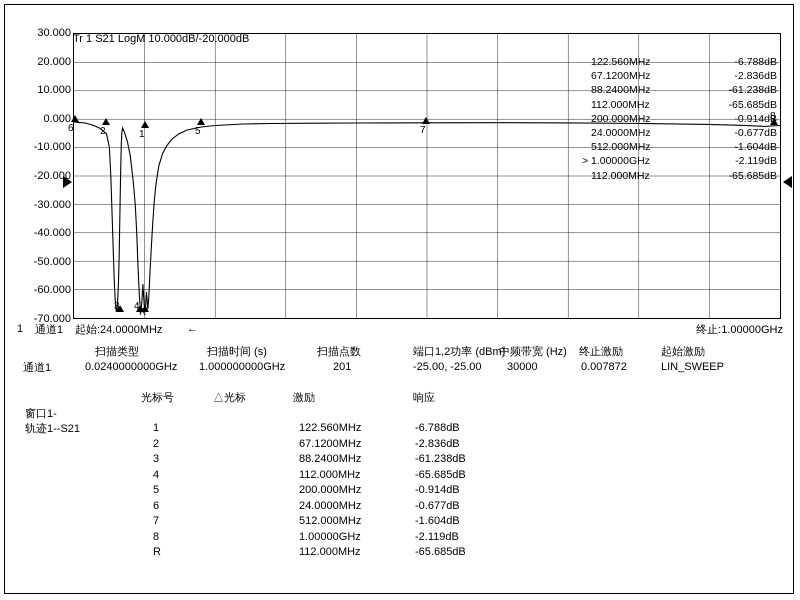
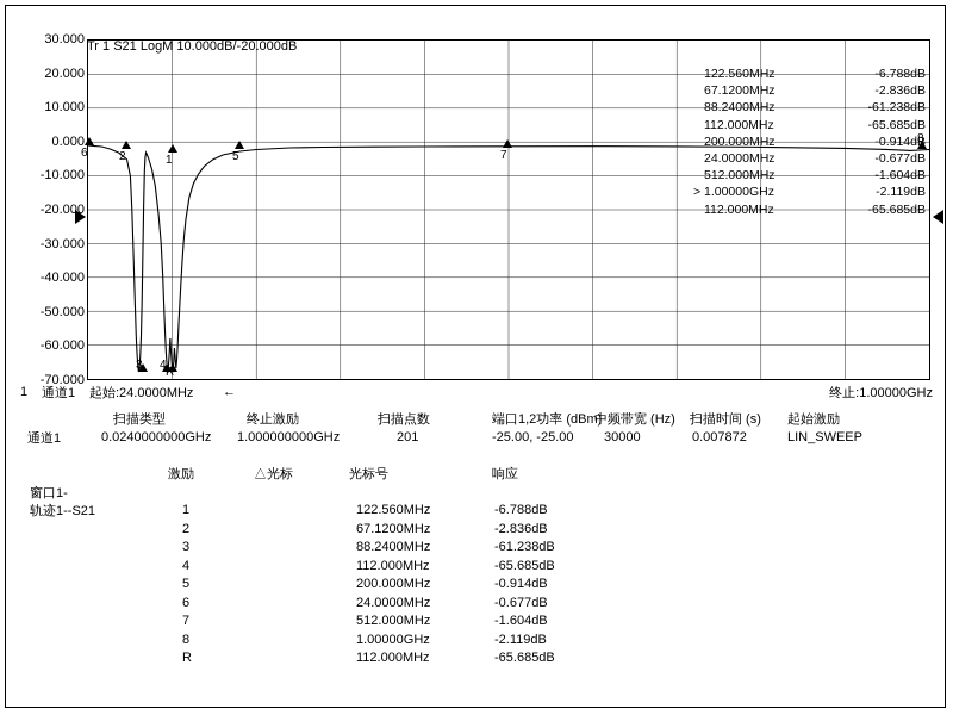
  Tr 1 S21 LogM 10.000dB/-20.000dB
  30.000
  20.000
  10.000
  0.000
  -10.000
  -20.000
  -30.000
  -40.000
  -50.000
  -60.000
  -70.000
  6
  2
  3
  4
  R
  1
  5
  7
  8
  122.560MHz
  -6.788dB
  67.1200MHz
  -2.836dB
  88.2400MHz
  -61.238dB
  112.000MHz
  -65.685dB
  200.000MHz
  -0.914dB
  24.0000MHz
  -0.677dB
  512.000MHz
  -1.604dB
  >
  1.00000GHz
  -2.119dB
  112.000MHz
  -65.685dB
  1
  通道1
  起始:24.0000MHz
  ←
  终止:1.00000GHz
  扫描类型
- 扫描时间 (s)
+ 终止激励
  扫描点数
  端口1,2功率 (dBm)
  中频带宽 (Hz)
- 终止激励
+ 扫描时间 (s)
  起始激励
  通道1
  0.0240000000GHz
  1.000000000GHz
  201
  -25.00, -25.00
  30000
  0.007872
  LIN_SWEEP
- 光标号
+ 激励
  △光标
- 激励
+ 光标号
  响应
  窗口1-
  轨迹1--S21
  1
  122.560MHz
  -6.788dB
  2
  67.1200MHz
  -2.836dB
  3
  88.2400MHz
  -61.238dB
  4
  112.000MHz
  -65.685dB
  5
  200.000MHz
  -0.914dB
  6
  24.0000MHz
  -0.677dB
  7
  512.000MHz
  -1.604dB
  8
  1.00000GHz
  -2.119dB
  R
  112.000MHz
  -65.685dB
